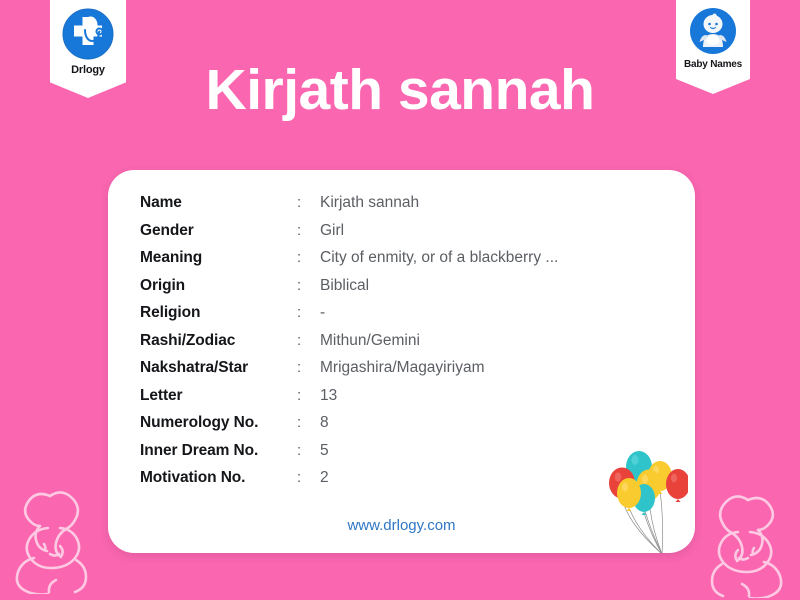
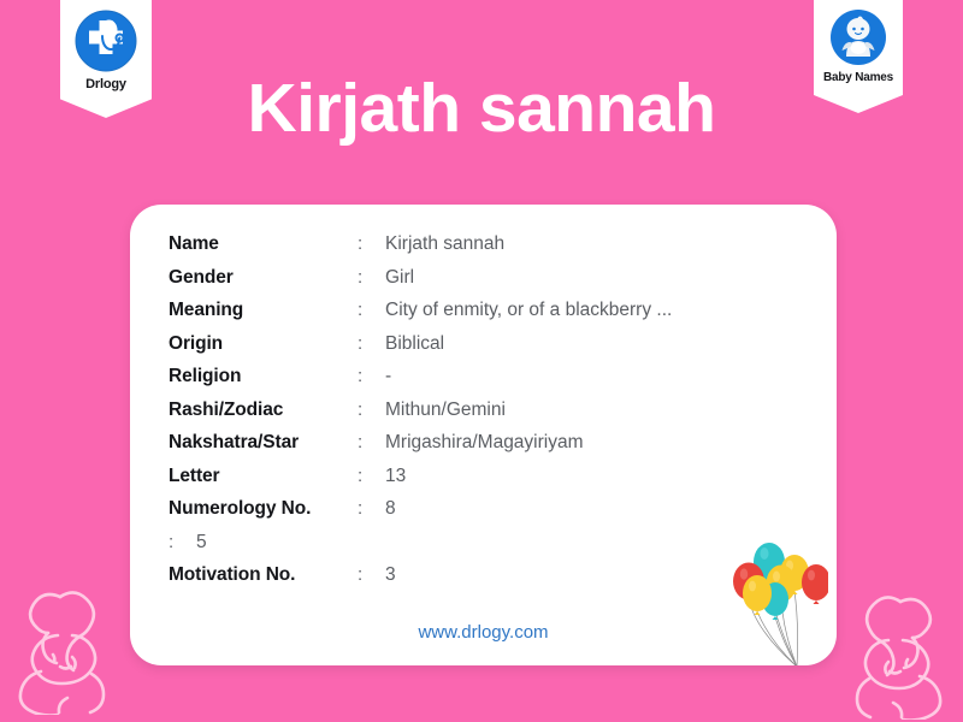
  Drlogy
  Baby Names
  Kirjath sannah
  Name
  :
  Kirjath sannah
  Gender
  :
  Girl
  Meaning
  :
  City of enmity, or of a blackberry ...
  Origin
  :
  Biblical
  Religion
  :
  -
  Rashi/Zodiac
  :
  Mithun/Gemini
  Nakshatra/Star
  :
  Mrigashira/Magayiriyam
  Letter
  :
  13
  Numerology No.
  :
  8
- Inner Dream No.
  :
  5
  Motivation No.
  :
- 2
+ 3
  www.drlogy.com
